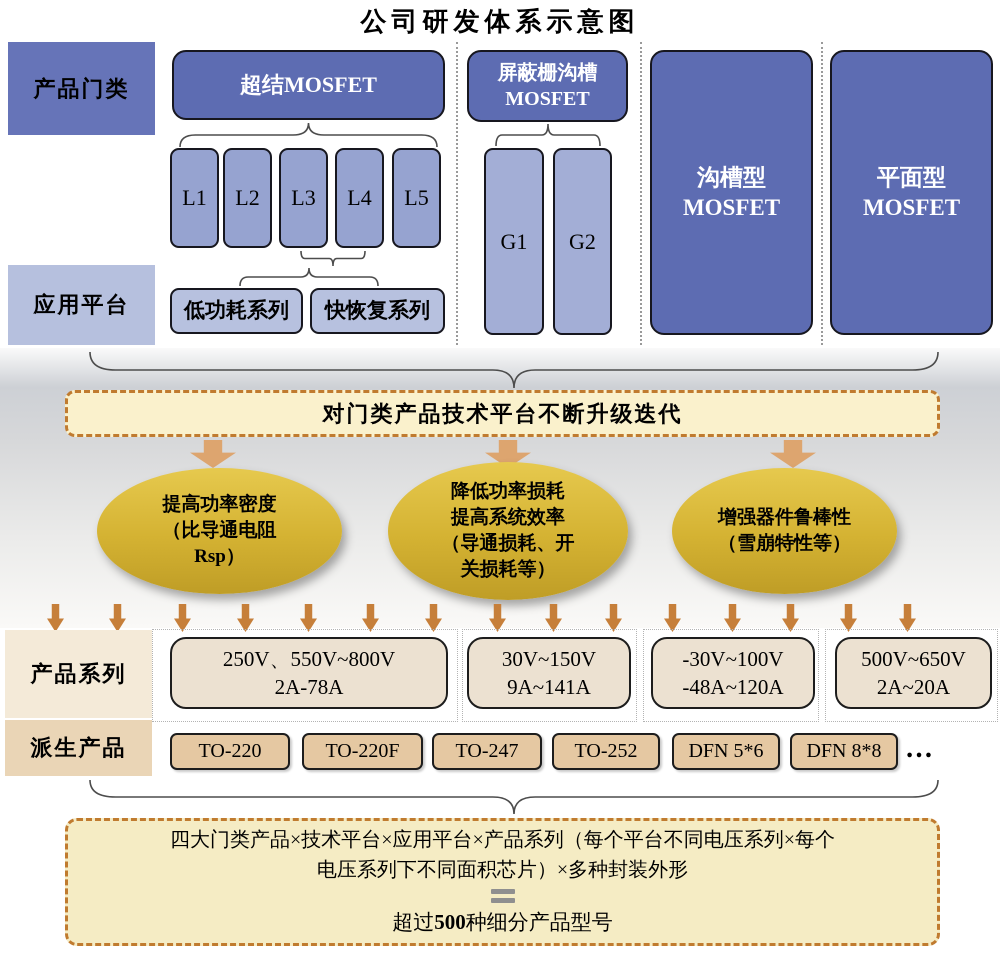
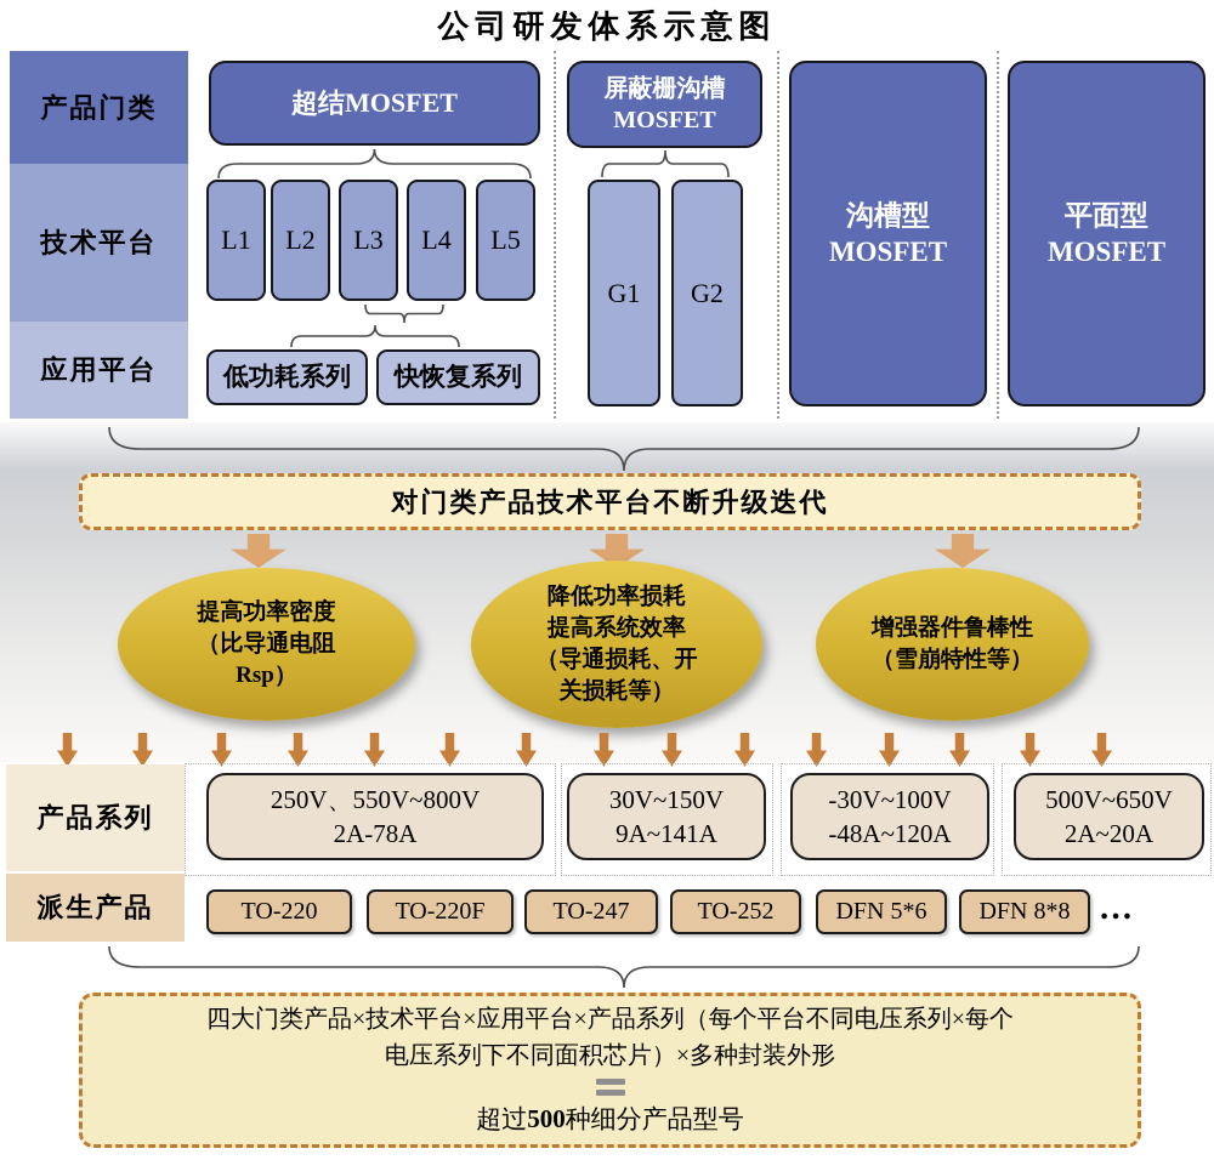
  公司研发体系示意图
  产品门类
+ 技术平台
  应用平台
  超结MOSFET
  L1
  L2
  L3
  L4
  L5
  低功耗系列
  快恢复系列
  屏蔽栅沟槽
  MOSFET
  G1
  G2
  沟槽型
  MOSFET
  平面型
  MOSFET
  对门类产品技术平台不断升级迭代
  提高功率密度
  （比导通电阻
  Rsp）
  降低功率损耗
  提高系统效率
  （导通损耗、开
  关损耗等）
  增强器件鲁棒性
  （雪崩特性等）
  产品系列
  250V、550V~800V
  2A-78A
  30V~150V
  9A~141A
  -30V~100V
  -48A~120A
  500V~650V
  2A~20A
  派生产品
  TO-220
  TO-220F
  TO-247
  TO-252
  DFN 5*6
  DFN 8*8
  …
  四大门类产品×技术平台×应用平台×产品系列（每个平台不同电压系列×每个
  电压系列下不同面积芯片）×多种封装外形
  超过500种细分产品型号
